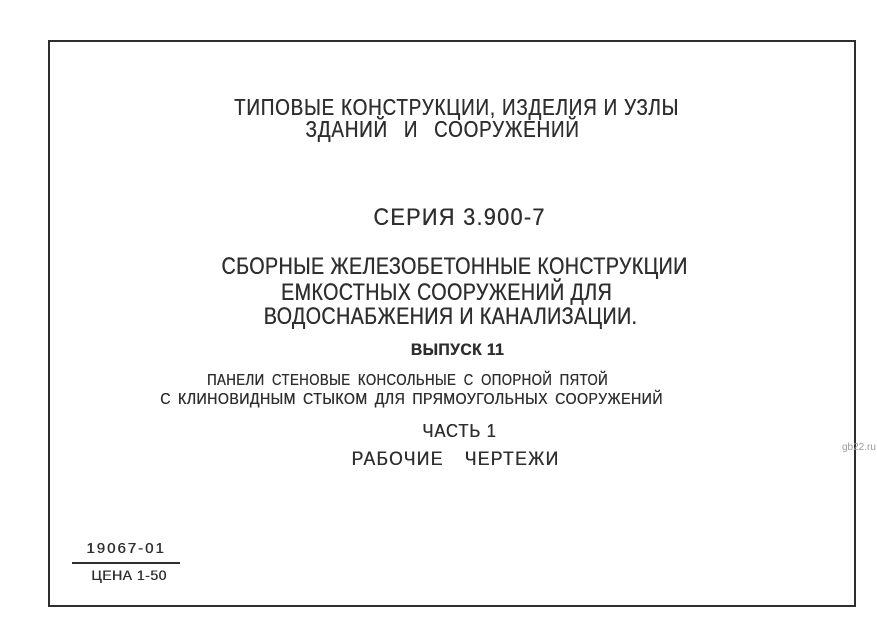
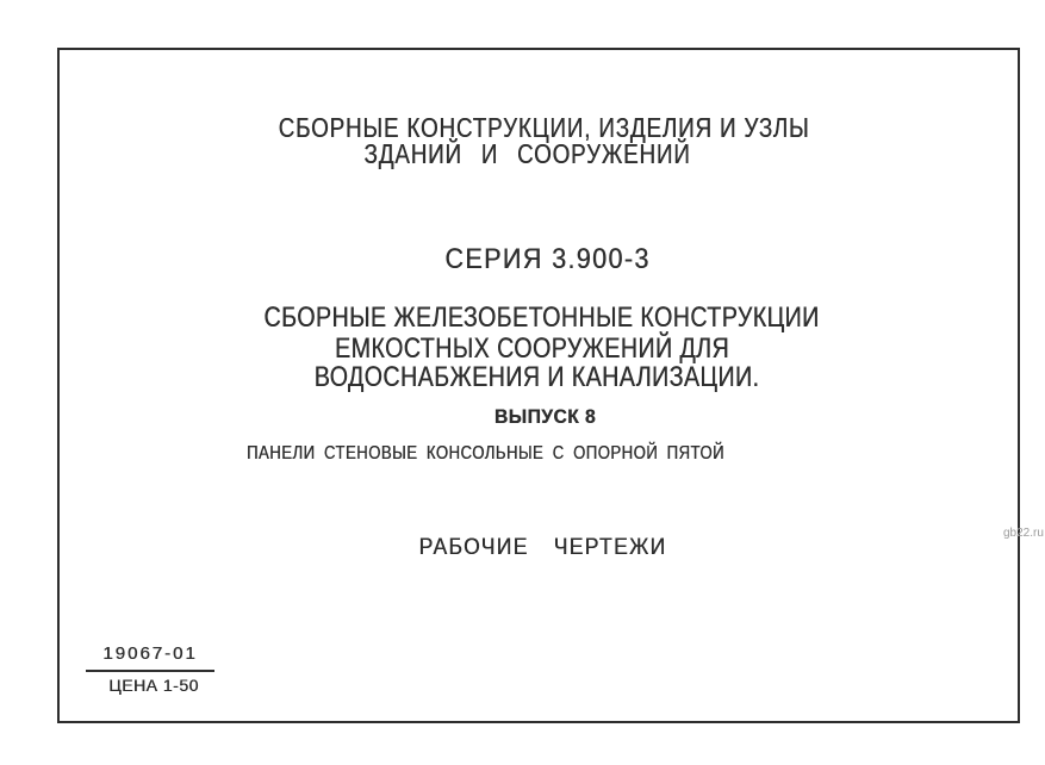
- ТИПОВЫЕ КОНСТРУКЦИИ, ИЗДЕЛИЯ И УЗЛЫ
+ СБОРНЫЕ КОНСТРУКЦИИ, ИЗДЕЛИЯ И УЗЛЫ
  ЗДАНИЙ И СООРУЖЕНИЙ
- СЕРИЯ 3.900-7
+ СЕРИЯ 3.900-3
  СБОРНЫЕ ЖЕЛЕЗОБЕТОННЫЕ КОНСТРУКЦИИ
  ЕМКОСТНЫХ СООРУЖЕНИЙ ДЛЯ
  ВОДОСНАБЖЕНИЯ И КАНАЛИЗАЦИИ.
- ВЫПУСК 11
+ ВЫПУСК 8
  ПАНЕЛИ СТЕНОВЫЕ КОНСОЛЬНЫЕ С ОПОРНОЙ ПЯТОЙ
- С КЛИНОВИДНЫМ СТЫКОМ ДЛЯ ПРЯМОУГОЛЬНЫХ СООРУЖЕНИЙ
- ЧАСТЬ 1
  РАБОЧИЕ ЧЕРТЕЖИ
  19067-01
  ЦЕНА 1-50
  gb22.ru
